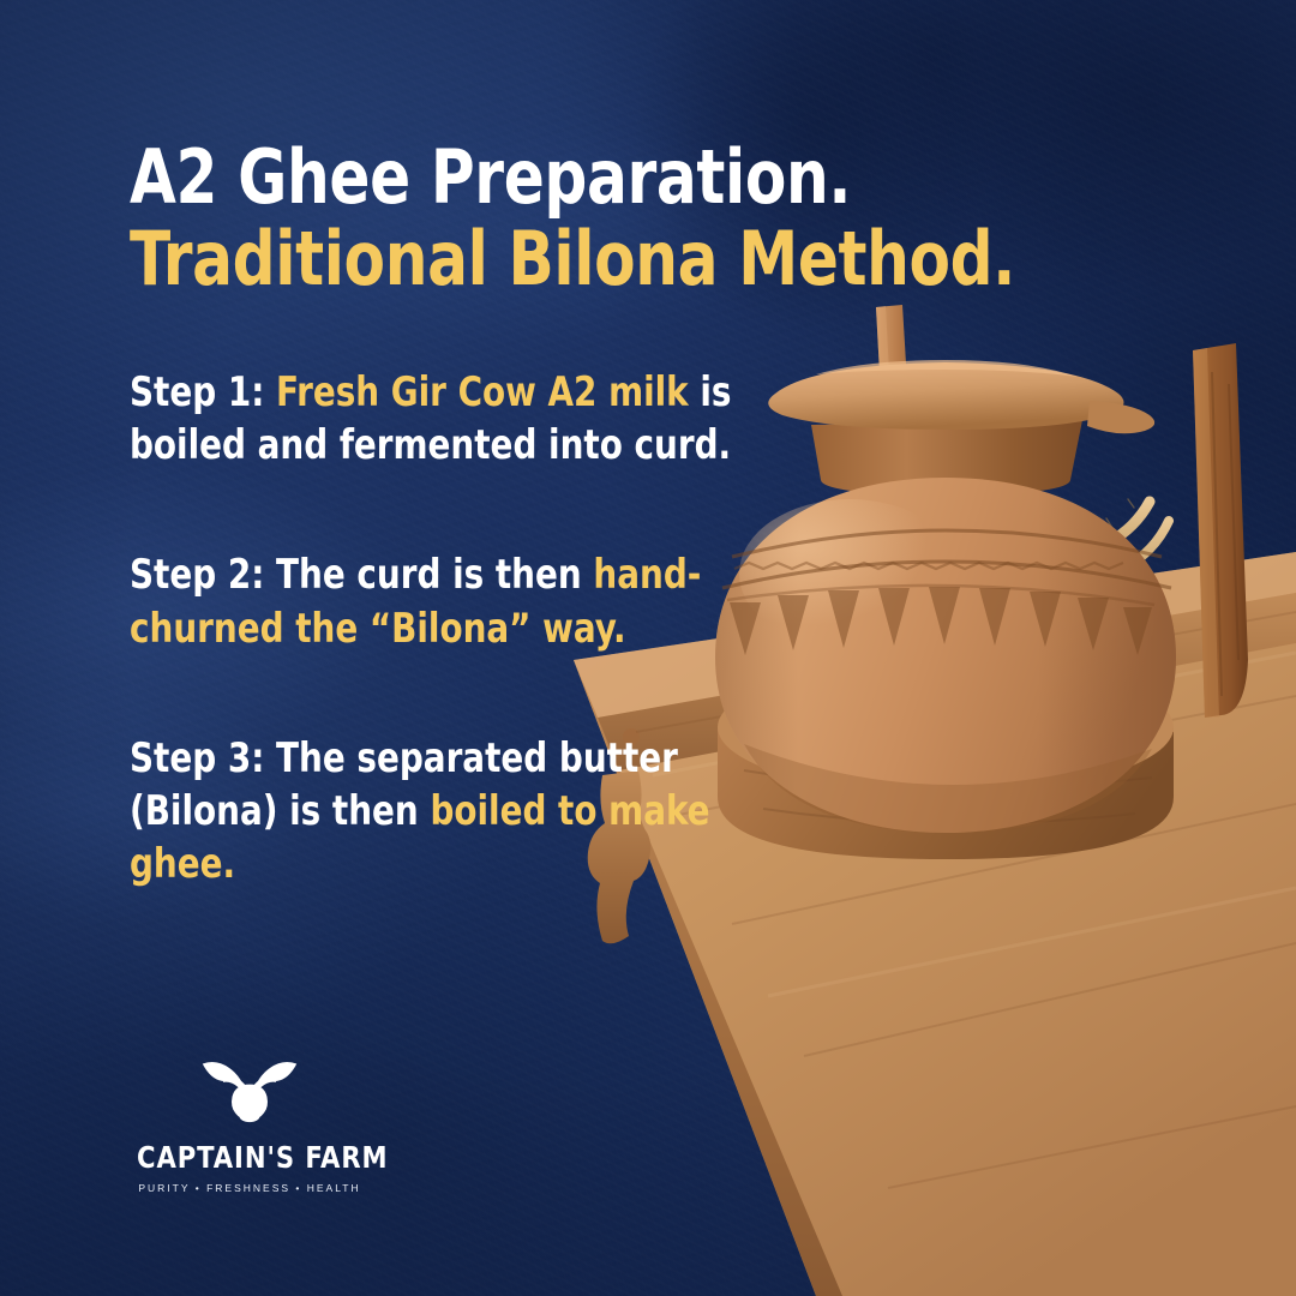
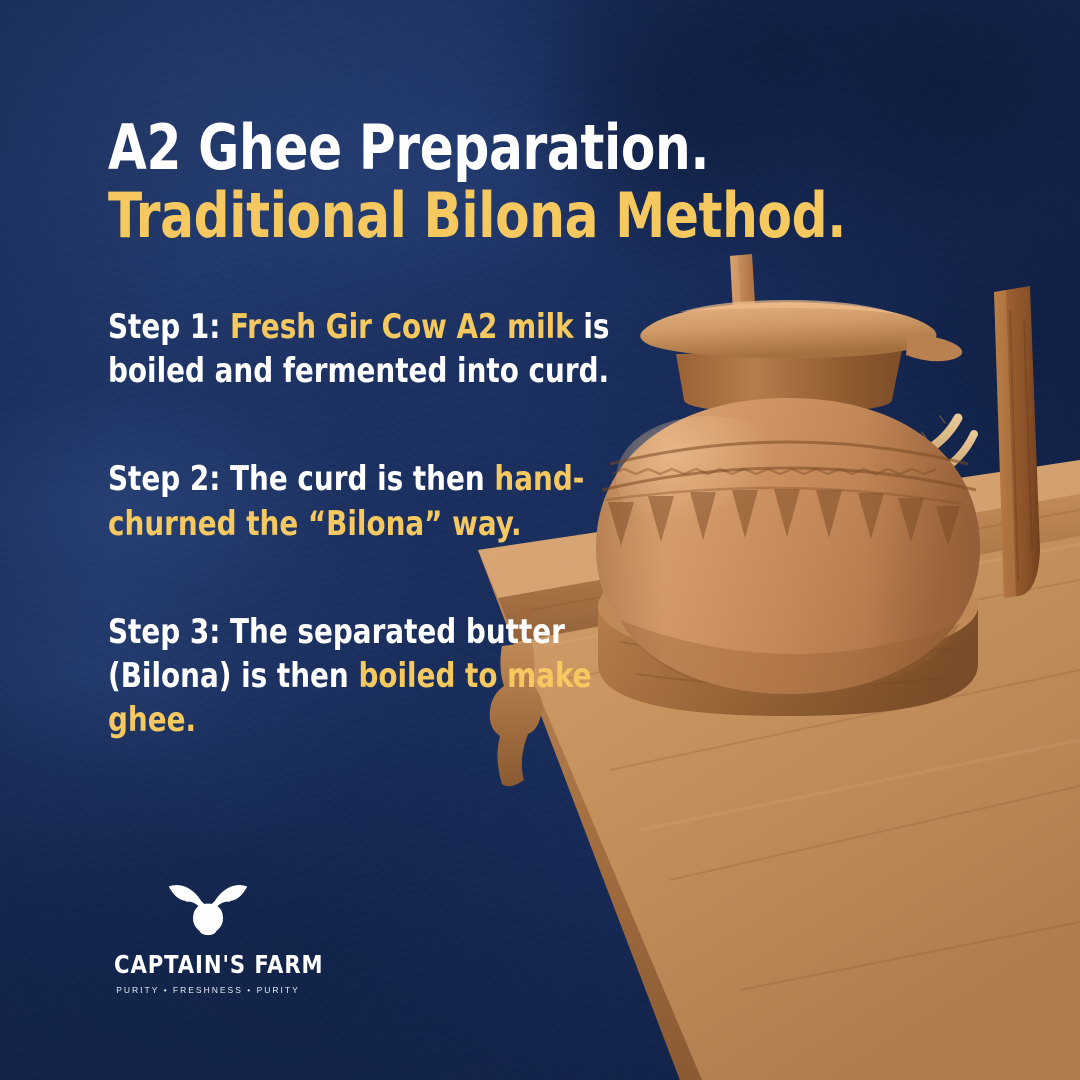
  A2 Ghee Preparation.
  Traditional Bilona Method.
  Step 1: Fresh Gir Cow A2 milk is boiled and fermented into curd.
  Step 2: The curd is then hand-churned the “Bilona” way.
  Step 3: The separated butter (Bilona) is then boiled to make ghee.
  CAPTAIN'S FARM
- PURITY • FRESHNESS • HEALTH
+ PURITY • FRESHNESS • PURITY
